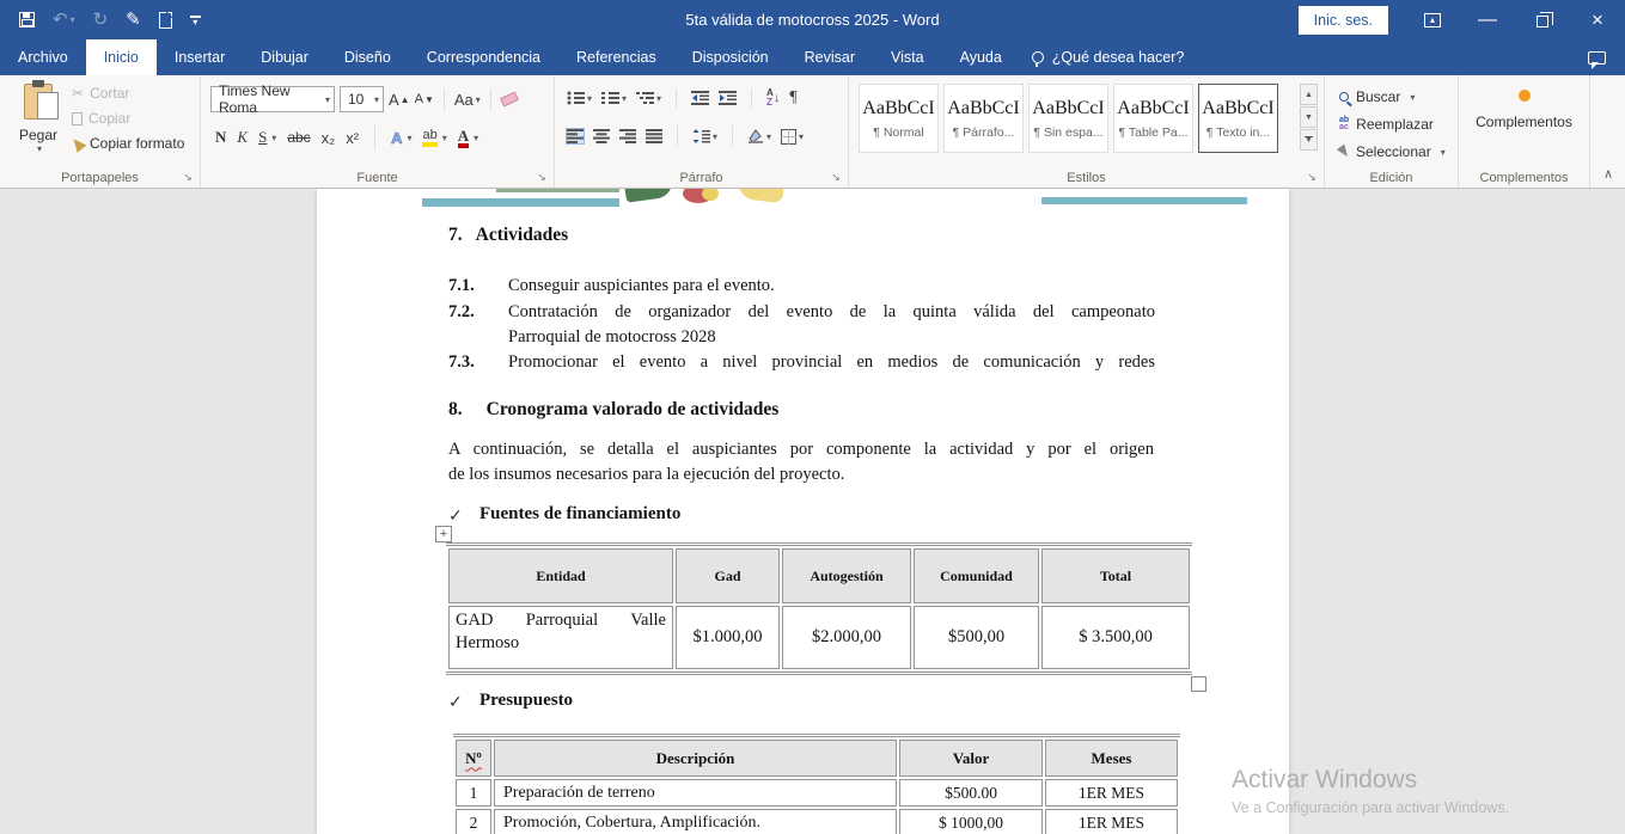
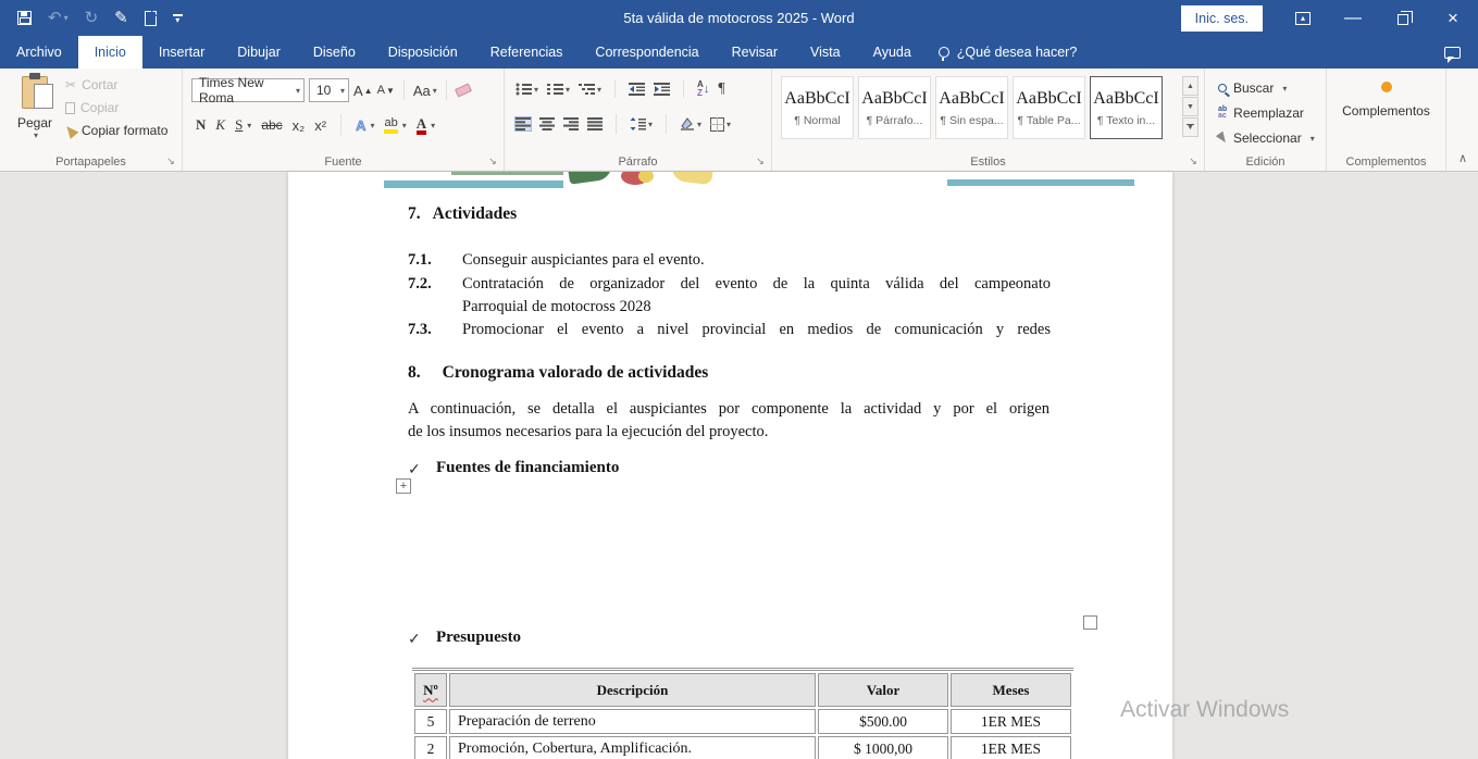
  ↶
  ▾
  ↻
  ✎
  ▾
  5ta válida de motocross 2025 - Word
  Inic. ses.
  ▴
  —
  ×
  Archivo
  Inicio
  Insertar
  Dibujar
  Diseño
- Correspondencia
+ Disposición
  Referencias
- Disposición
+ Correspondencia
  Revisar
  Vista
  Ayuda
  ¿Qué desea hacer?
  Pegar
  ▾
  ✂
  Cortar
  Copiar
  Copiar formato
  Portapapeles
  ↘
  Times New Roma
  ▾
  10
  ▾
  A
  ▲
  A
  ▼
  Aa
  ▾
  N
  K
  S
  ▾
  abc
  x₂
  x²
  A
  ▾
  ab
  ▾
  A
  ▾
  Fuente
  ↘
  ▾
  ▾
  ▾
  A
  Z
  ↓
  ¶
  ▾
  ▾
  ▾
  Párrafo
  ↘
  AaBbCcI
  ¶ Normal
  AaBbCcI
  ¶ Párrafo...
  AaBbCcI
  ¶ Sin espa...
  AaBbCcI
  ¶ Table Pa...
  AaBbCcI
  ¶ Texto in...
  Estilos
  ↘
  Buscar
  ▾
  Reemplazar
  Seleccionar
  ▾
  Edición
  Complementos
  Complementos
  ∧
  7.
  Actividades
  7.1.
  Conseguir auspiciantes para el evento.
  7.2.
  Contratación de organizador del evento de la quinta válida del campeonato
  Parroquial de motocross 2028
  7.3.
  Promocionar el evento a nivel provincial en medios de comunicación y redes
  8.
  Cronograma valorado de actividades
  A continuación, se detalla el auspiciantes por componente la actividad y por el origen
  de los insumos necesarios para la ejecución del proyecto.
  ✓
  Fuentes de financiamiento
  +
- Entidad	Gad	Autogestión	Comunidad	Total
- GAD Parroquial Valle Hermoso	$1.000,00	$2.000,00	$500,00	$ 3.500,00
  ✓
  Presupuesto
  Nº	Descripción	Valor	Meses
- 1	Preparación de terreno	$500.00	1ER MES
+ 5	Preparación de terreno	$500.00	1ER MES
  2	Promoción, Cobertura, Amplificación.	$ 1000,00	1ER MES
  Activar Windows
- Ve a Configuración para activar Windows.
